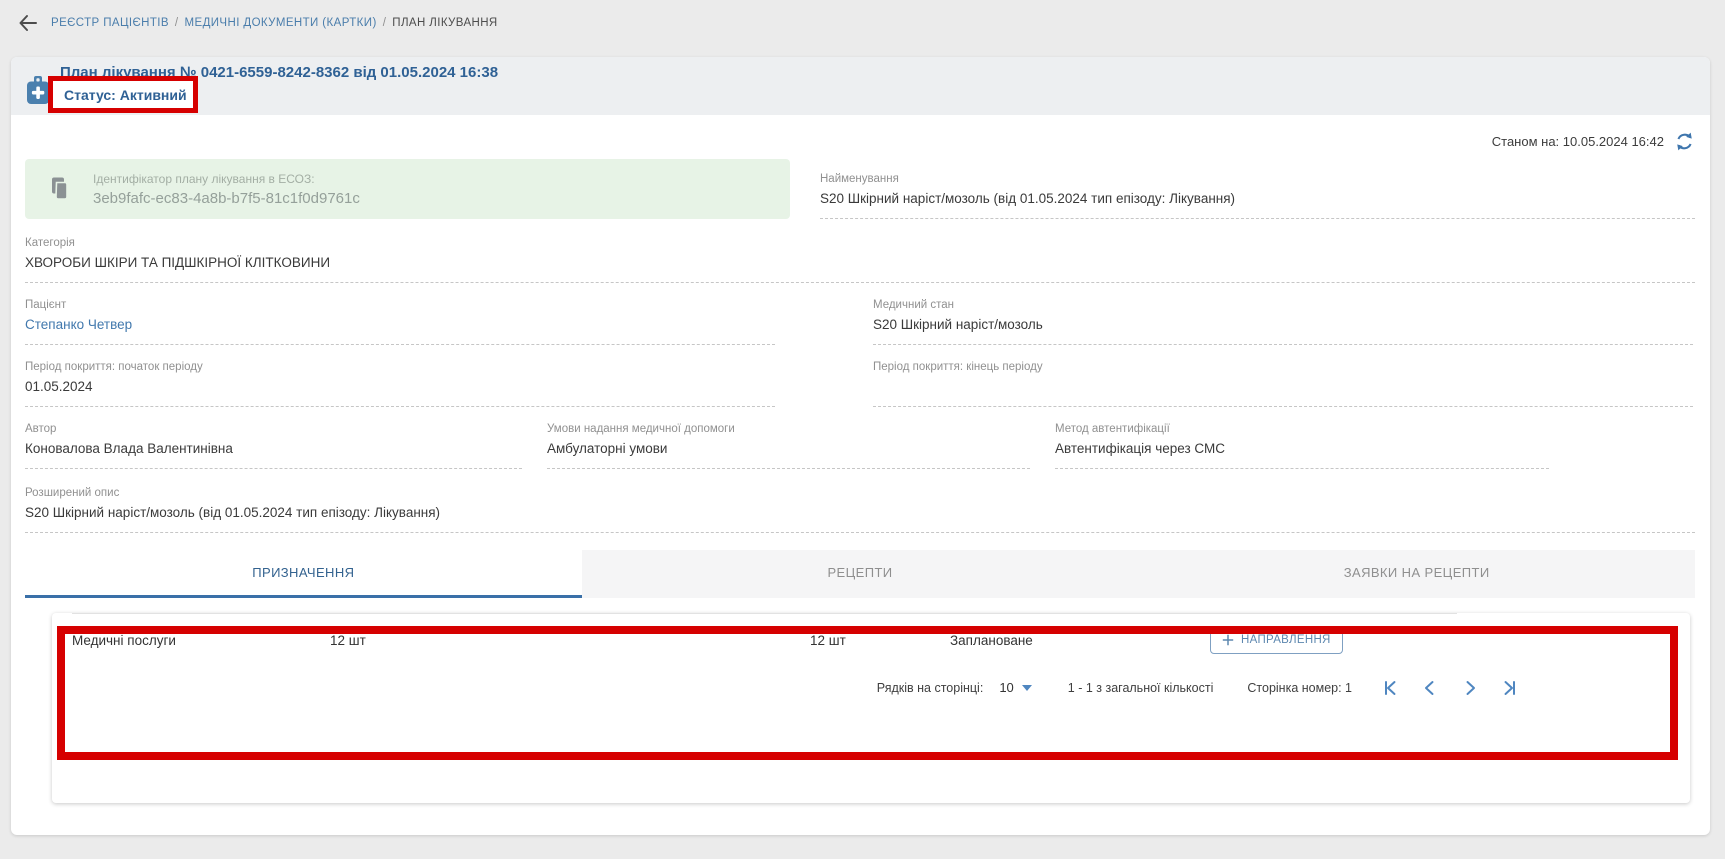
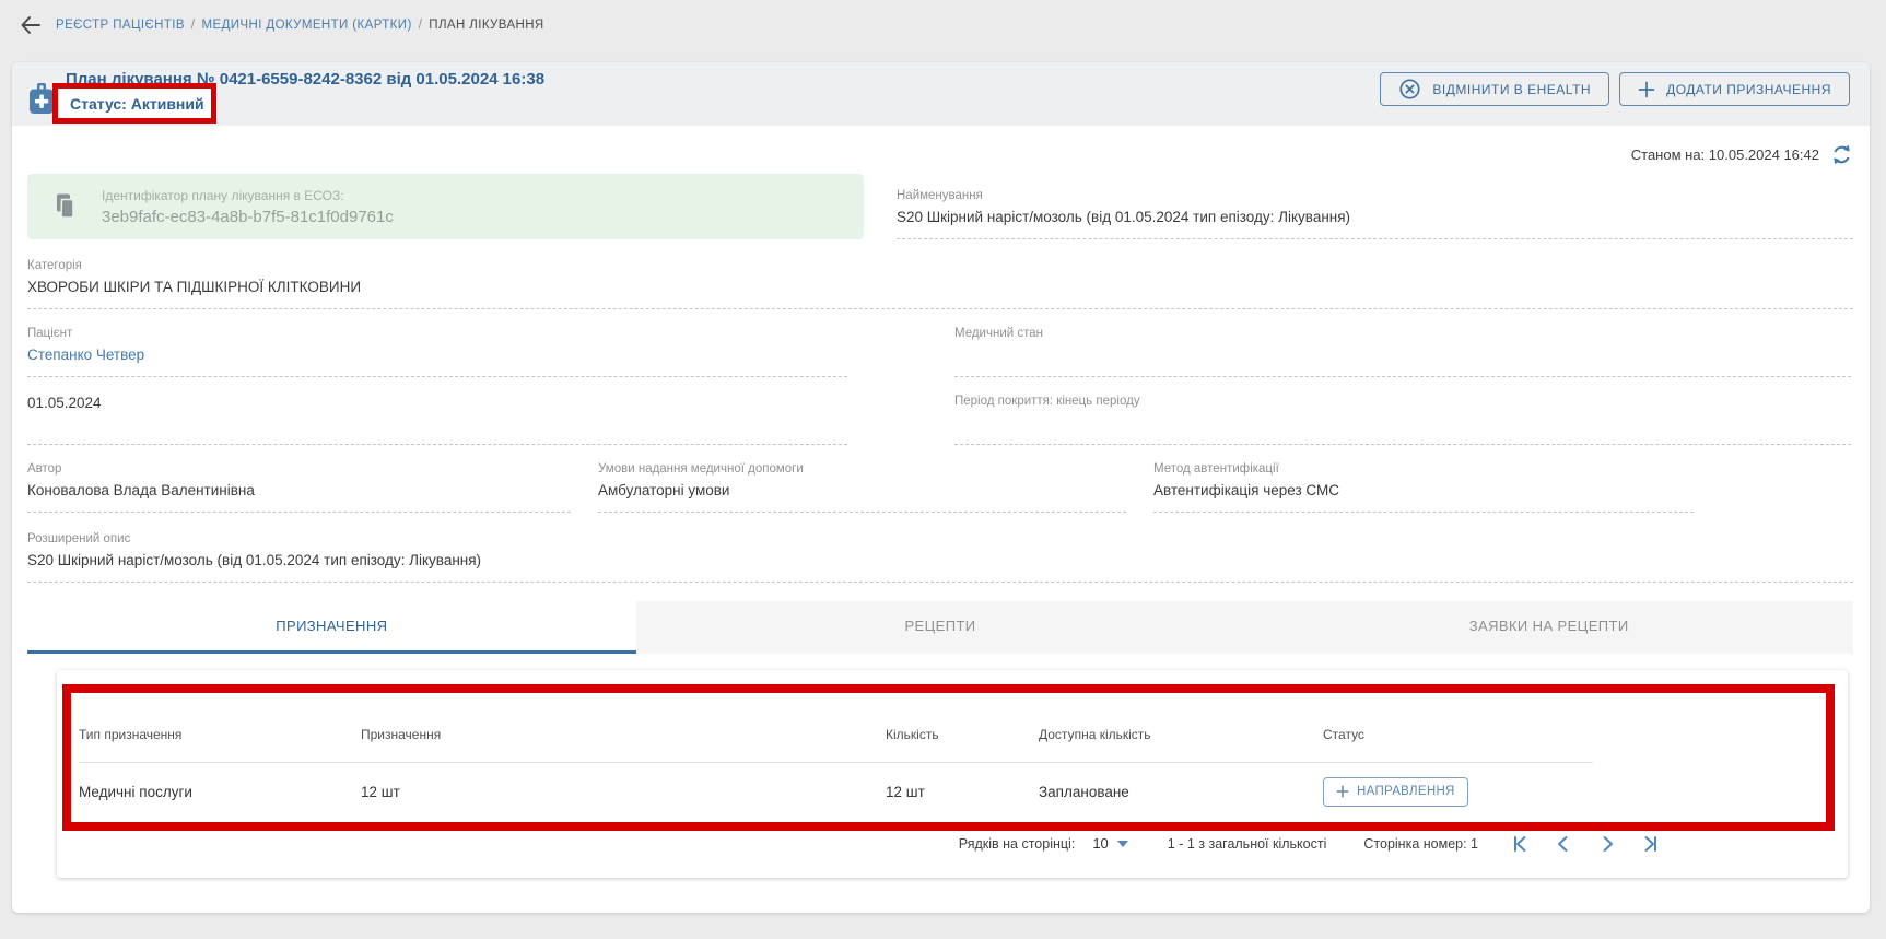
  РЕЄСТР ПАЦІЄНТІВ
  /
  МЕДИЧНІ ДОКУМЕНТИ (КАРТКИ)
  /
  ПЛАН ЛІКУВАННЯ
  План лікування № 0421-6559-8242-8362 від 01.05.2024 16:38
  Статус: Активний
+ ВІДМІНИТИ В EHEALTH
+ ДОДАТИ ПРИЗНАЧЕННЯ
  Станом на: 10.05.2024 16:42
  Ідентифікатор плану лікування в ЕСОЗ:
  3eb9fafc-ec83-4a8b-b7f5-81c1f0d9761c
  Найменування
  S20 Шкірний наріст/мозоль (від 01.05.2024 тип епізоду: Лікування)
  Категорія
  ХВОРОБИ ШКІРИ ТА ПІДШКІРНОЇ КЛІТКОВИНИ
  Пацієнт
  Степанко Четвер
  Медичний стан
- S20 Шкірний наріст/мозоль
- Період покриття: початок періоду
  01.05.2024
  Період покриття: кінець періоду
  Автор
  Коновалова Влада Валентинівна
  Умови надання медичної допомоги
  Амбулаторні умови
  Метод автентифікації
  Автентифікація через СМС
  Розширений опис
  S20 Шкірний наріст/мозоль (від 01.05.2024 тип епізоду: Лікування)
  ПРИЗНАЧЕННЯ
  РЕЦЕПТИ
  ЗАЯВКИ НА РЕЦЕПТИ
+ Тип призначення
+ Призначення
+ Кількість
+ Доступна кількість
+ Статус
  Медичні послуги
  12 шт
  12 шт
  Заплановане
  НАПРАВЛЕННЯ
  Рядків на сторінці:
  10
  1 - 1 з загальної кількості
  Сторінка номер: 1
